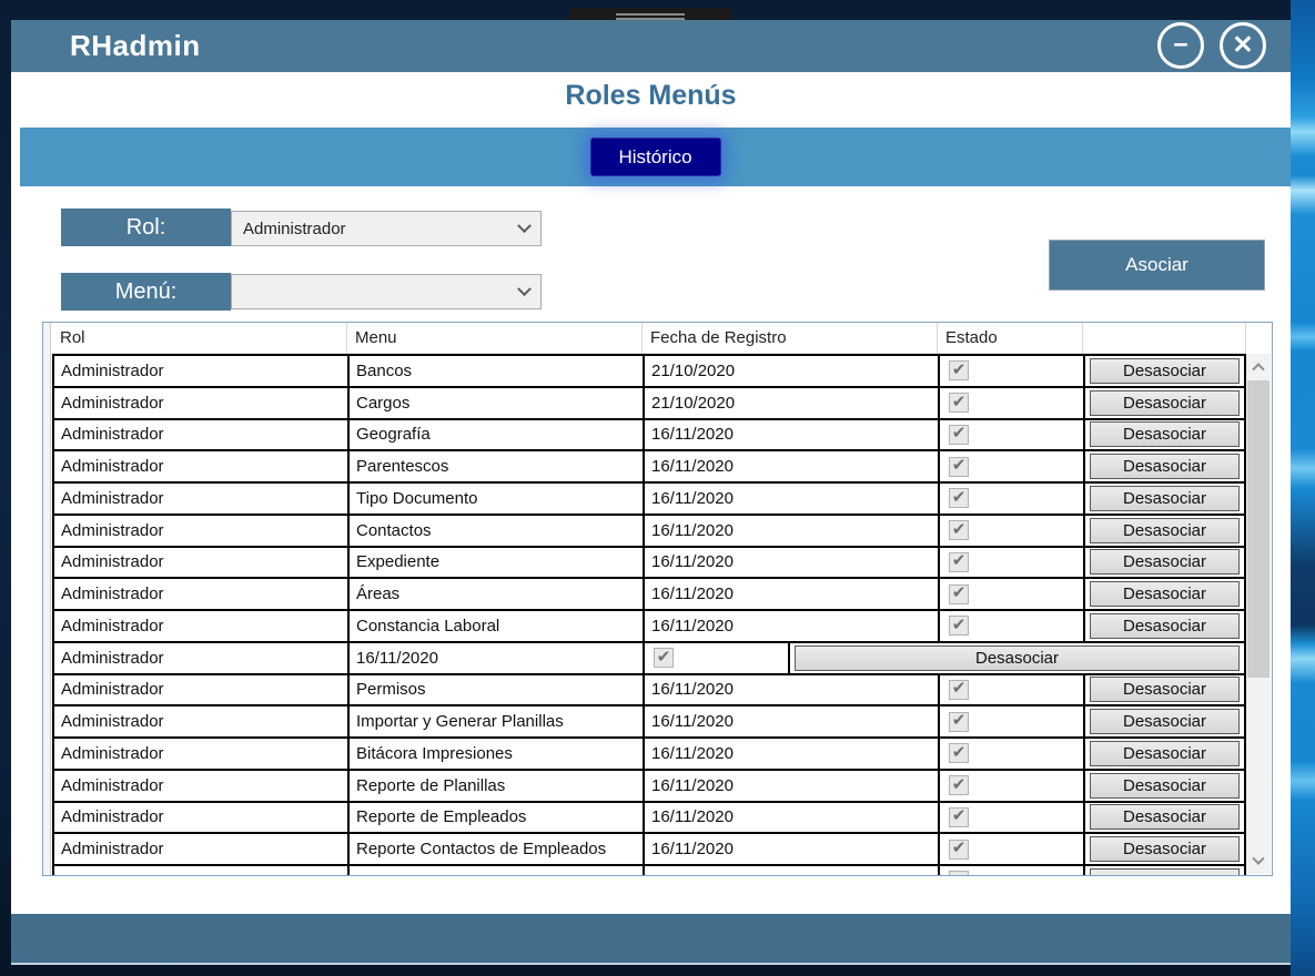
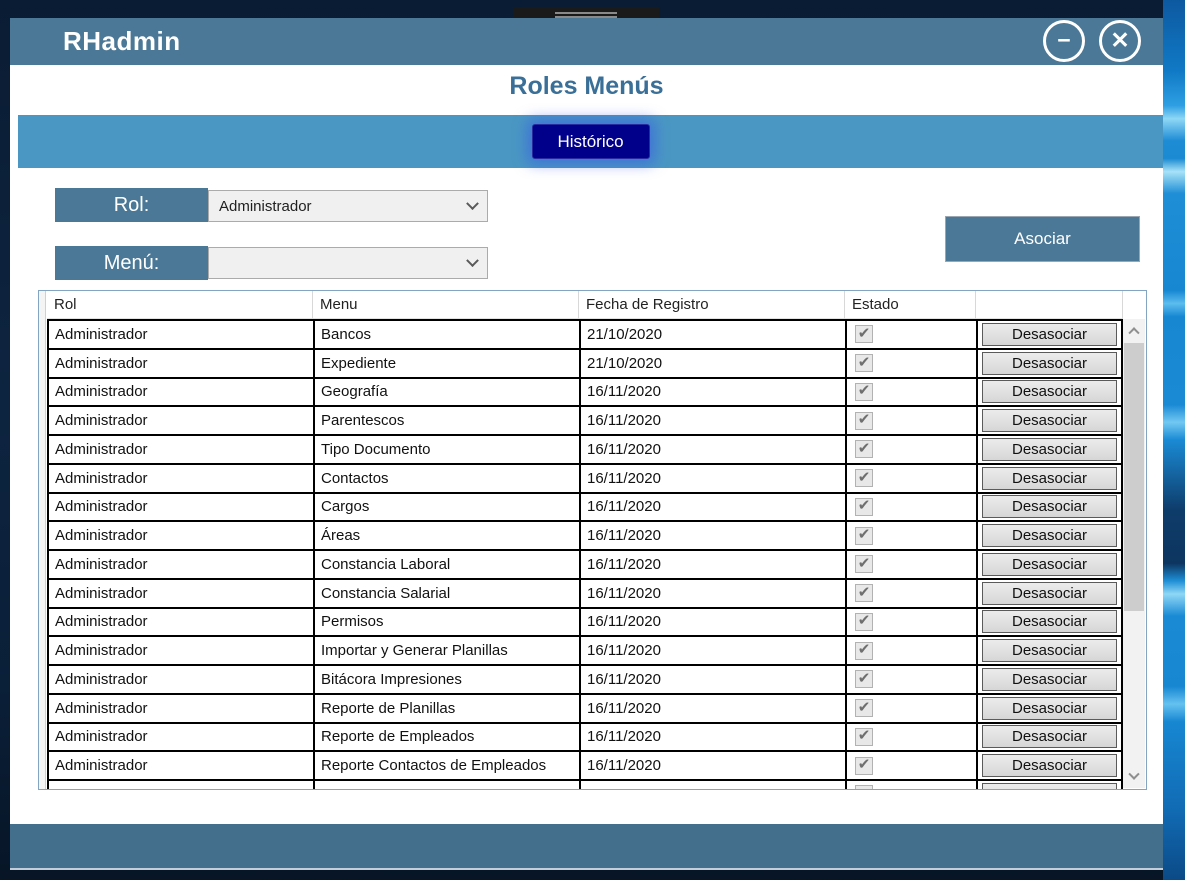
  RHadmin
  −
  ✕
  Roles Menús
  Histórico
  Rol:
  Administrador
  Menú:
  Asociar
  Rol
  Menu
  Fecha de Registro
  Estado
  Administrador
  Bancos
  21/10/2020
  ✔
  Desasociar
  Administrador
- Cargos
+ Expediente
  21/10/2020
  ✔
  Desasociar
  Administrador
  Geografía
  16/11/2020
  ✔
  Desasociar
  Administrador
  Parentescos
  16/11/2020
  ✔
  Desasociar
  Administrador
  Tipo Documento
  16/11/2020
  ✔
  Desasociar
  Administrador
  Contactos
  16/11/2020
  ✔
  Desasociar
  Administrador
- Expediente
+ Cargos
  16/11/2020
  ✔
  Desasociar
  Administrador
  Áreas
  16/11/2020
  ✔
  Desasociar
  Administrador
  Constancia Laboral
  16/11/2020
  ✔
  Desasociar
  Administrador
+ Constancia Salarial
  16/11/2020
  ✔
  Desasociar
  Administrador
  Permisos
  16/11/2020
  ✔
  Desasociar
  Administrador
  Importar y Generar Planillas
  16/11/2020
  ✔
  Desasociar
  Administrador
  Bitácora Impresiones
  16/11/2020
  ✔
  Desasociar
  Administrador
  Reporte de Planillas
  16/11/2020
  ✔
  Desasociar
  Administrador
  Reporte de Empleados
  16/11/2020
  ✔
  Desasociar
  Administrador
  Reporte Contactos de Empleados
  16/11/2020
  ✔
  Desasociar
